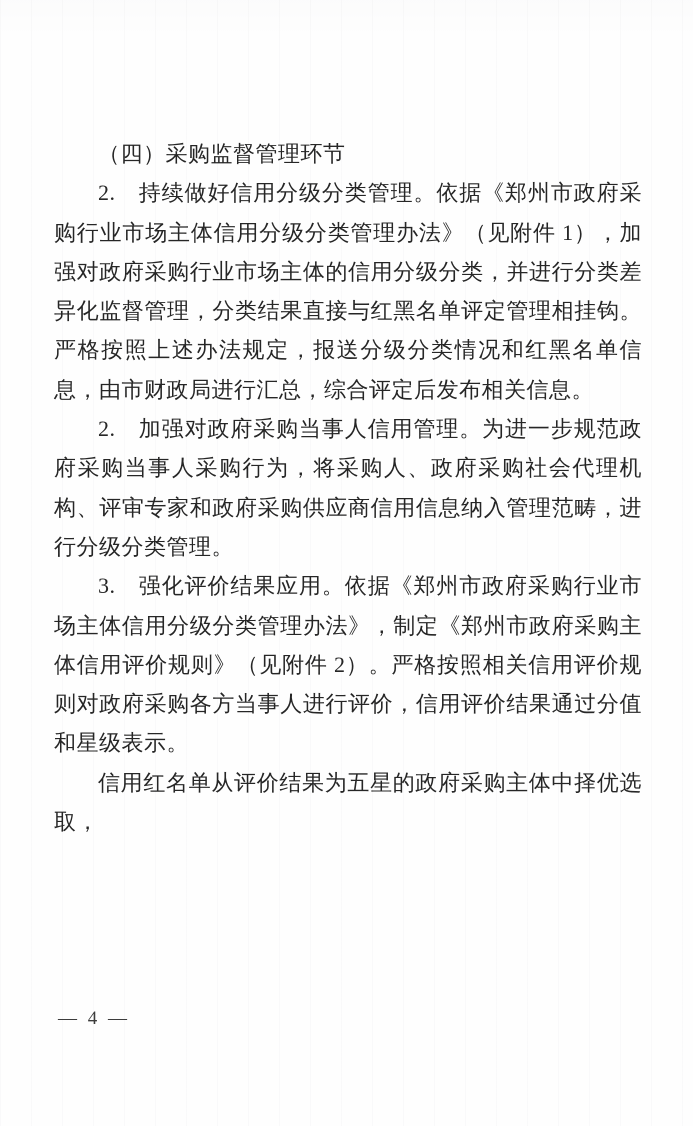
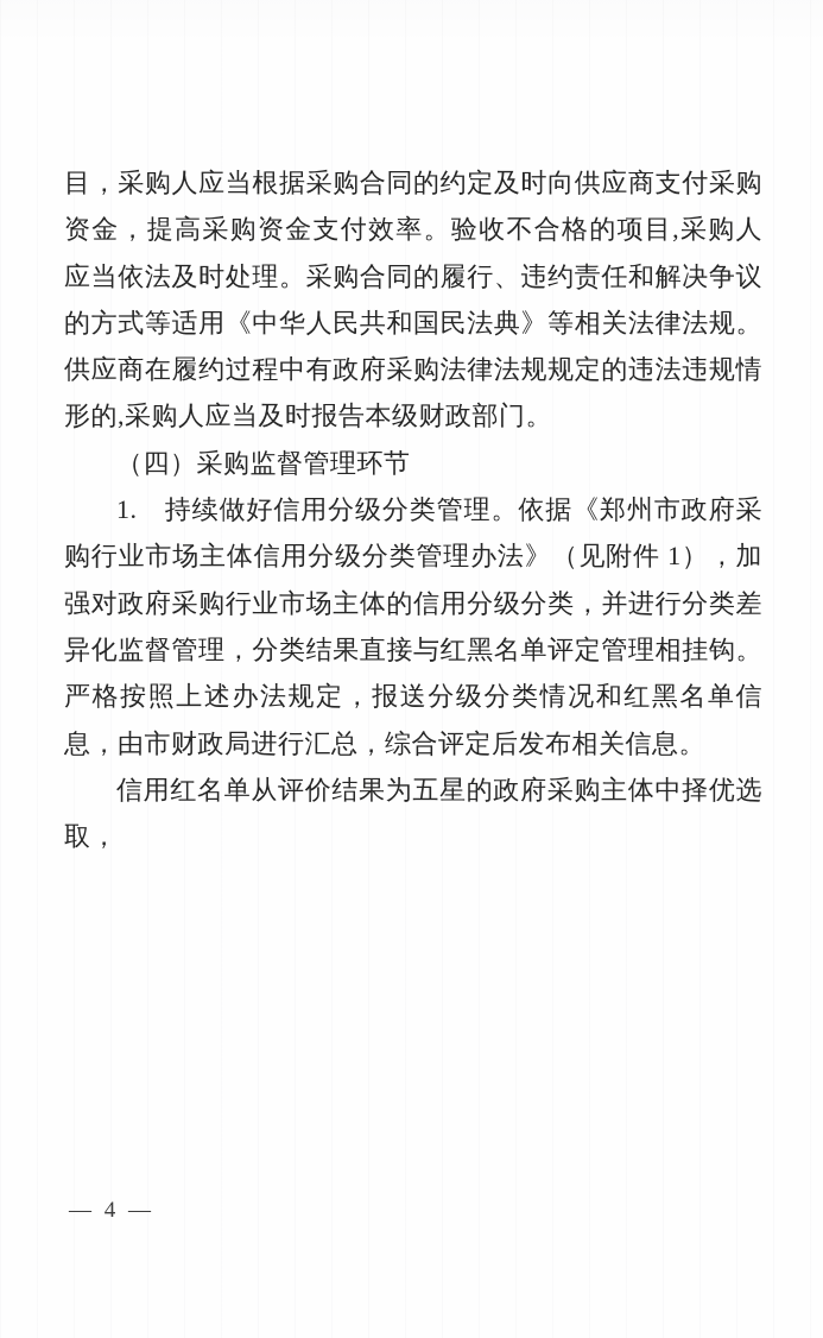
+ 目，采购人应当根据采购合同的约定及时向供应商支付采购资金，提高采购资金支付效率。验收不合格的项目,采购人应当依法及时处理。采购合同的履行、违约责任和解决争议的方式等适用《中华人民共和国民法典》等相关法律法规。供应商在履约过程中有政府采购法律法规规定的违法违规情形的,采购人应当及时报告本级财政部门。
  （四）采购监督管理环节
- 2. 持续做好信用分级分类管理。依据《郑州市政府采购行业市场主体信用分级分类管理办法》（见附件 1），加强对政府采购行业市场主体的信用分级分类，并进行分类差异化监督管理，分类结果直接与红黑名单评定管理相挂钩。严格按照上述办法规定，报送分级分类情况和红黑名单信息，由市财政局进行汇总，综合评定后发布相关信息。
+ 1. 持续做好信用分级分类管理。依据《郑州市政府采购行业市场主体信用分级分类管理办法》（见附件 1），加强对政府采购行业市场主体的信用分级分类，并进行分类差异化监督管理，分类结果直接与红黑名单评定管理相挂钩。严格按照上述办法规定，报送分级分类情况和红黑名单信息，由市财政局进行汇总，综合评定后发布相关信息。
- 2. 加强对政府采购当事人信用管理。为进一步规范政府采购当事人采购行为，将采购人、政府采购社会代理机构、评审专家和政府采购供应商信用信息纳入管理范畴，进行分级分类管理。
- 3. 强化评价结果应用。依据《郑州市政府采购行业市场主体信用分级分类管理办法》，制定《郑州市政府采购主体信用评价规则》（见附件 2）。严格按照相关信用评价规则对政府采购各方当事人进行评价，信用评价结果通过分值和星级表示。
  信用红名单从评价结果为五星的政府采购主体中择优选取，
  — 4 —
